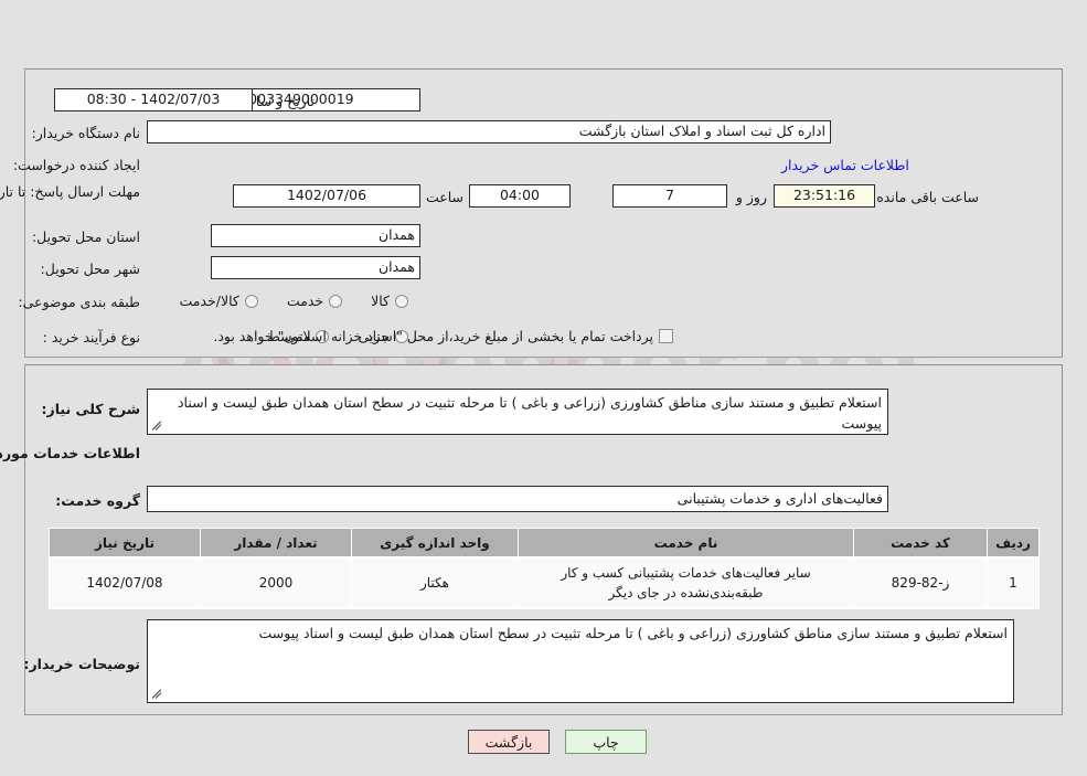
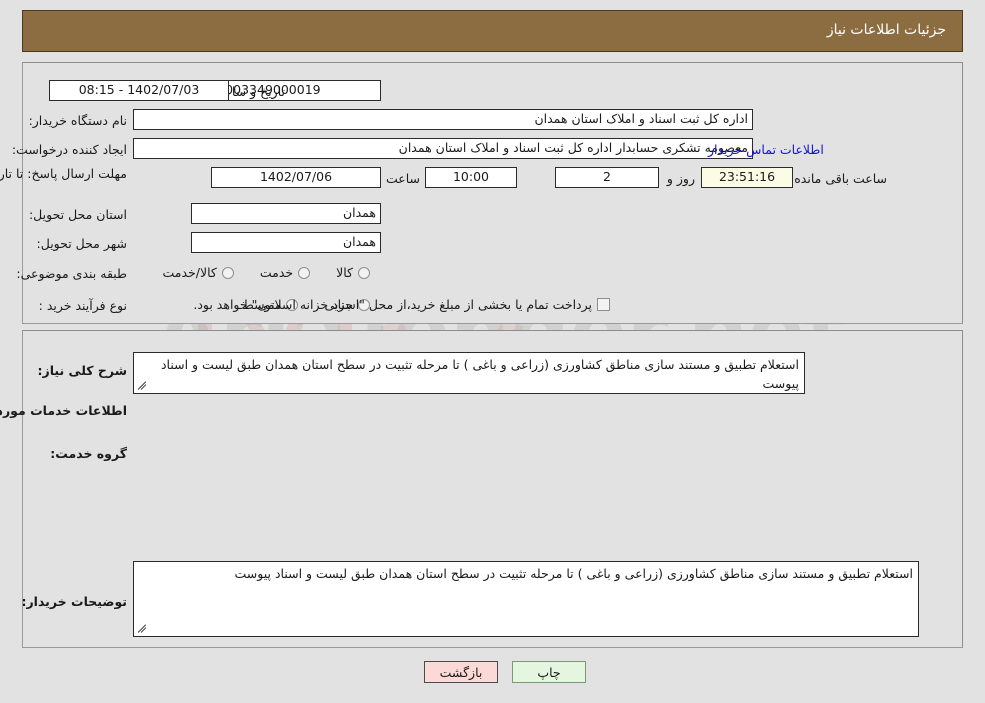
+ جزئیات اطلاعات نیاز
  003349000019
- 1402/07/03 - 08:30
+ 1402/07/03 - 08:15
  نام دستگاه خریدار:
- اداره کل ثبت اسناد و املاک استان بازگشت
+ اداره کل ثبت اسناد و املاک استان همدان
  ایجاد کننده درخواست:
+ معصومه تشکری حسابدار اداره کل ثبت اسناد و املاک استان همدان
  اطلاعات تماس خریدار
  مهلت ارسال پاسخ: تا تار
  1402/07/06
  ساعت
- 04:00
+ 10:00
- 7
+ 2
  روز و
  23:51:16
  ساعت باقی مانده
  استان محل تحویل:
  همدان
  شهر محل تحویل:
  همدان
  طبقه بندی موضوعی:
  کالا
  خدمت
  کالا/خدمت
  نوع فرآیند خرید :
  جزیی
  متوسط
  پرداخت تمام یا بخشی از مبلغ خرید،از محل "اسناد خزانه اسلامی" خواهد بود.
  شرح کلی نیاز:
  استعلام تطبیق و مستند سازی مناطق کشاورزی (زراعی و باغی ) تا مرحله تثبیت در سطح استان همدان طبق لیست و اسناد پیوست
  اطلاعات خدمات مور
  گروه خدمت:
- فعالیت‌های اداری و خدمات پشتیبانی
- ردیف	کد خدمت	نام خدمت	واحد اندازه گیری	تعداد / مقدار	تاریخ نیاز
- 1	ز-82-829	سایر فعالیت‌های خدمات پشتیبانی کسب و کار طبقه‌بندی‌نشده در جای دیگر	هکتار	2000	1402/07/08
  توضیحات خریدار:
  استعلام تطبیق و مستند سازی مناطق کشاورزی (زراعی و باغی ) تا مرحله تثبیت در سطح استان همدان طبق لیست و اسناد پیوست
  چاپ
  بازگشت
